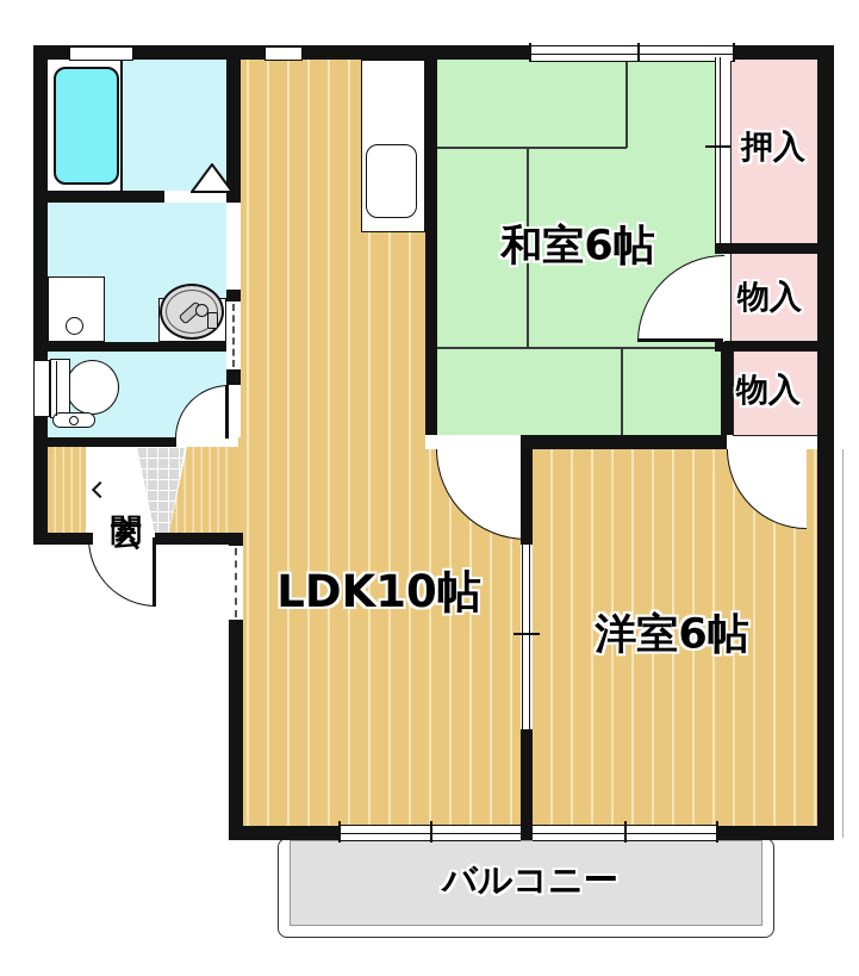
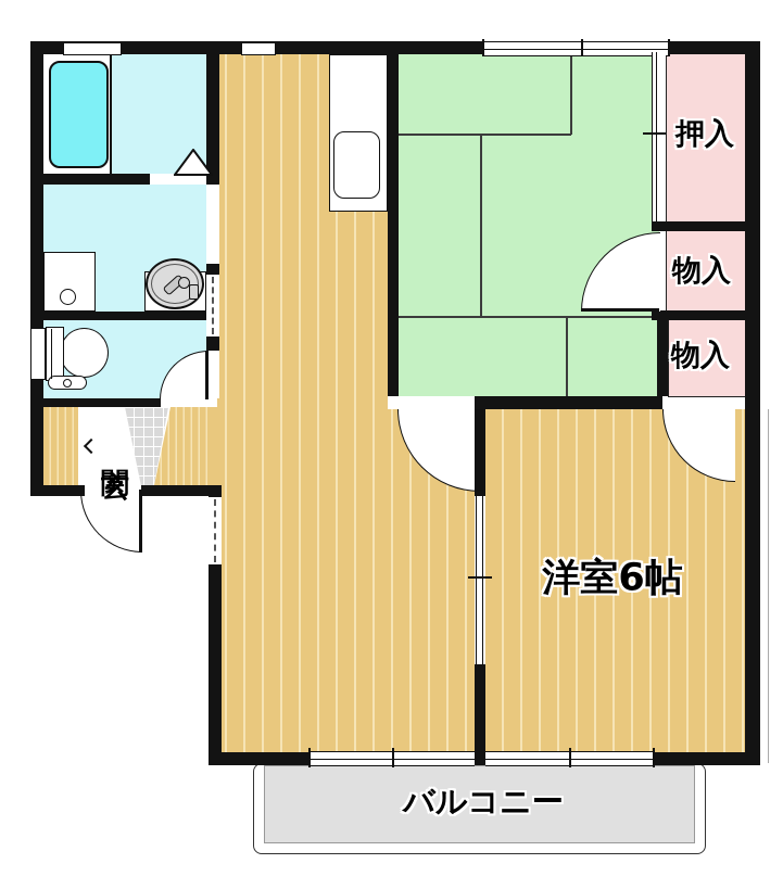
- LDK10帖
- 和室6帖
  洋室6帖
  押入
  物入
  物入
  バルコニー
